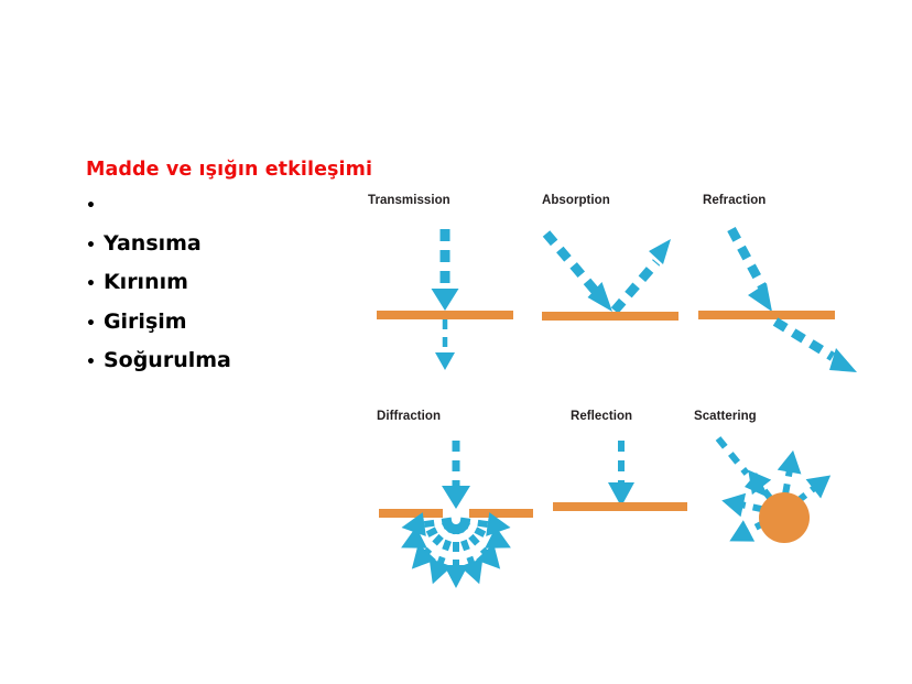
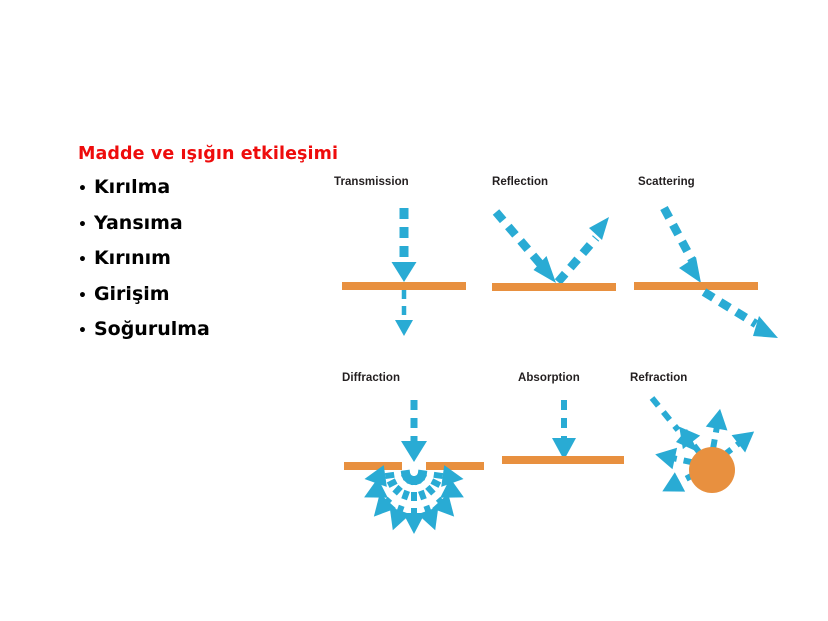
  Madde ve ışığın etkileşimi
  •
+ Kırılma
  •
  Yansıma
  •
  Kırınım
  •
  Girişim
  •
  Soğurulma
  Transmission
- Absorption
+ Reflection
- Refraction
+ Scattering
  Diffraction
- Reflection
+ Absorption
- Scattering
+ Refraction
